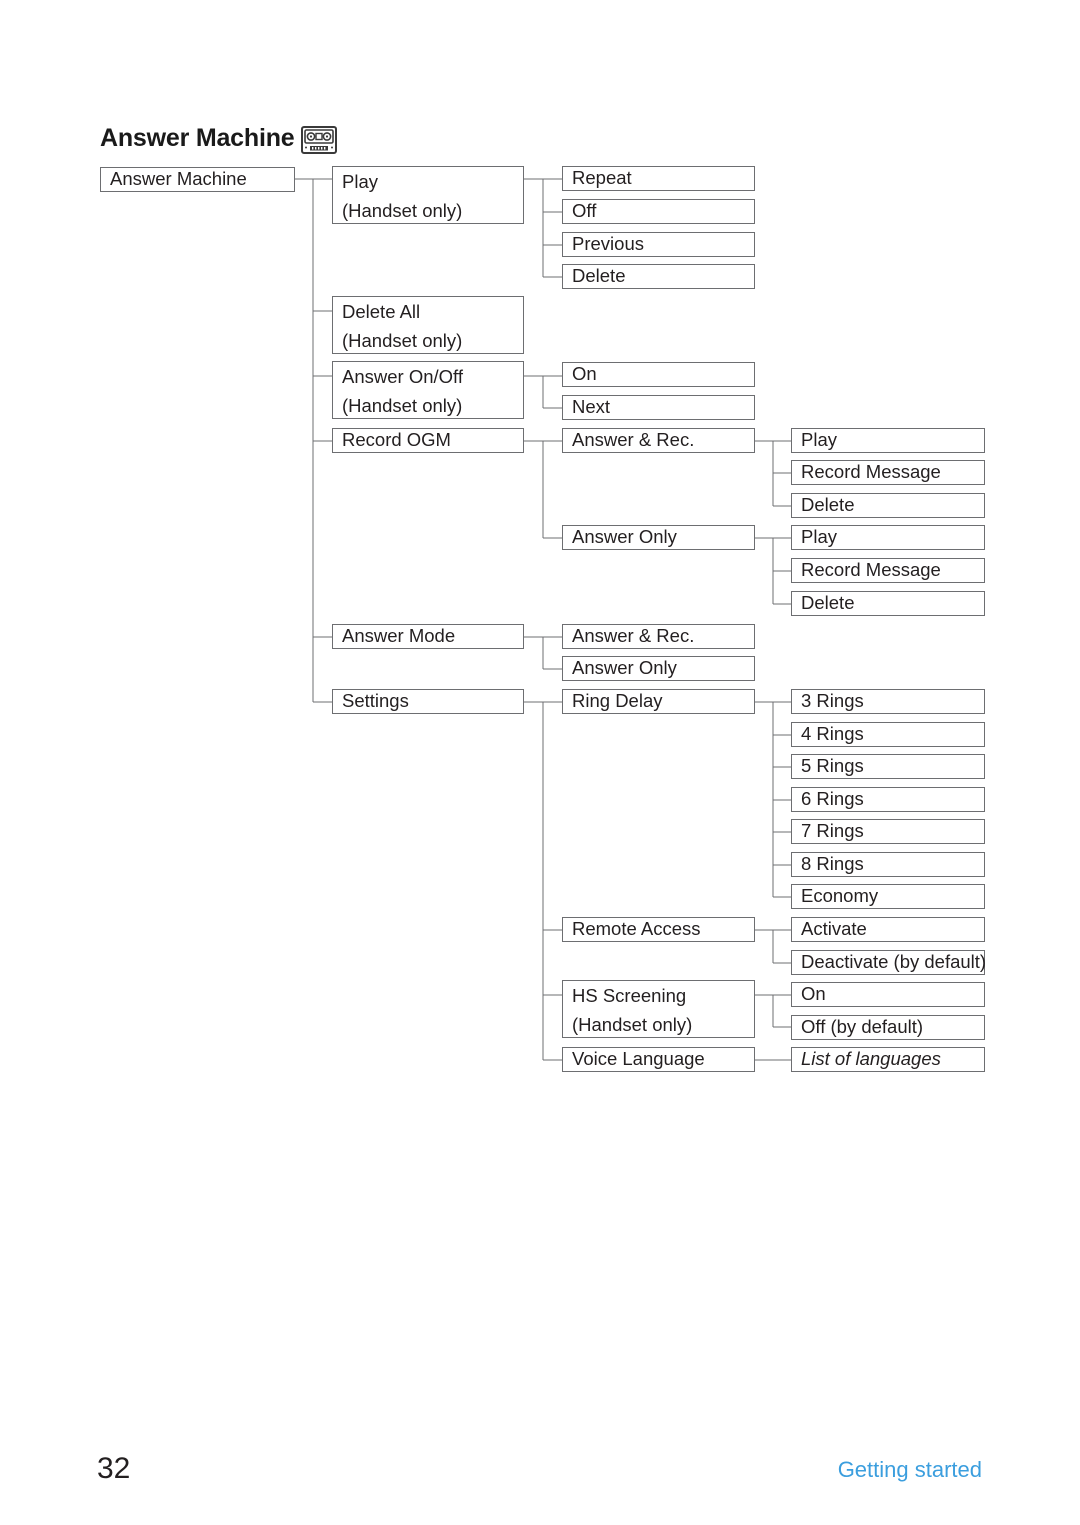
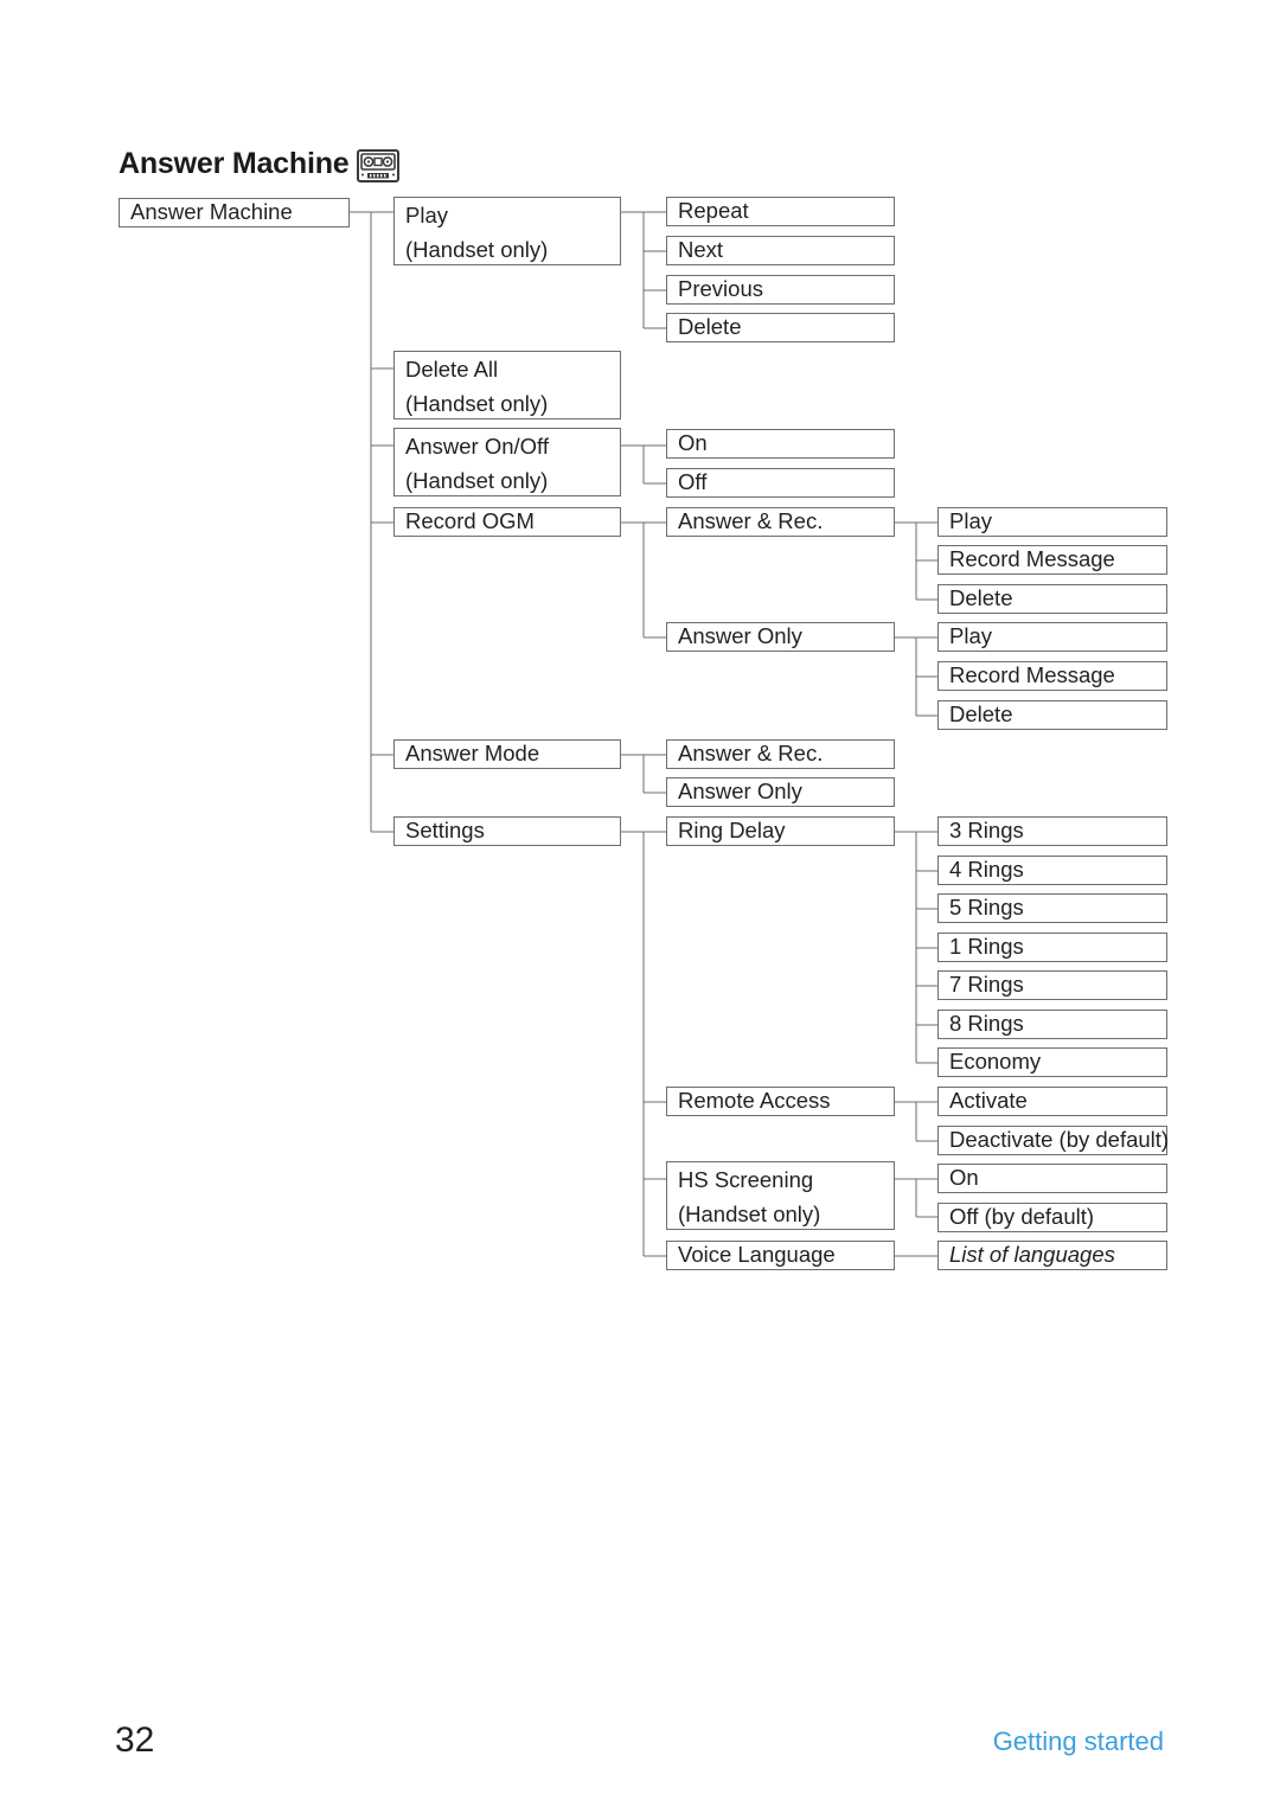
  Answer Machine
  Answer Machine
  Play
  (Handset only)
  Delete All
  (Handset only)
  Answer On/Off
  (Handset only)
  Record OGM
  Answer Mode
  Settings
  Repeat
- Off
+ Next
  Previous
  Delete
  On
- Next
+ Off
  Answer & Rec.
  Answer Only
  Answer & Rec.
  Answer Only
  Ring Delay
  Remote Access
  HS Screening
  (Handset only)
  Voice Language
  Play
  Record Message
  Delete
  Play
  Record Message
  Delete
  3 Rings
  4 Rings
  5 Rings
- 6 Rings
+ 1 Rings
  7 Rings
  8 Rings
  Economy
  Activate
  Deactivate (by default)
  On
  Off (by default)
  List of languages
  32
  Getting started
